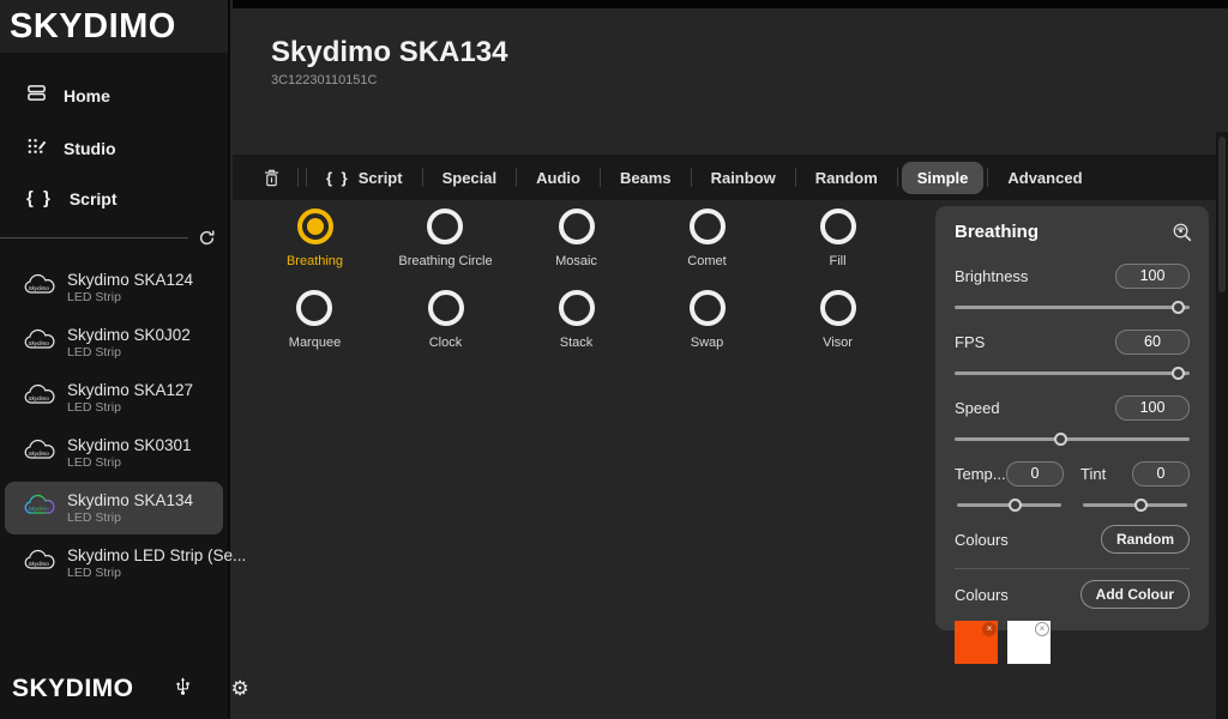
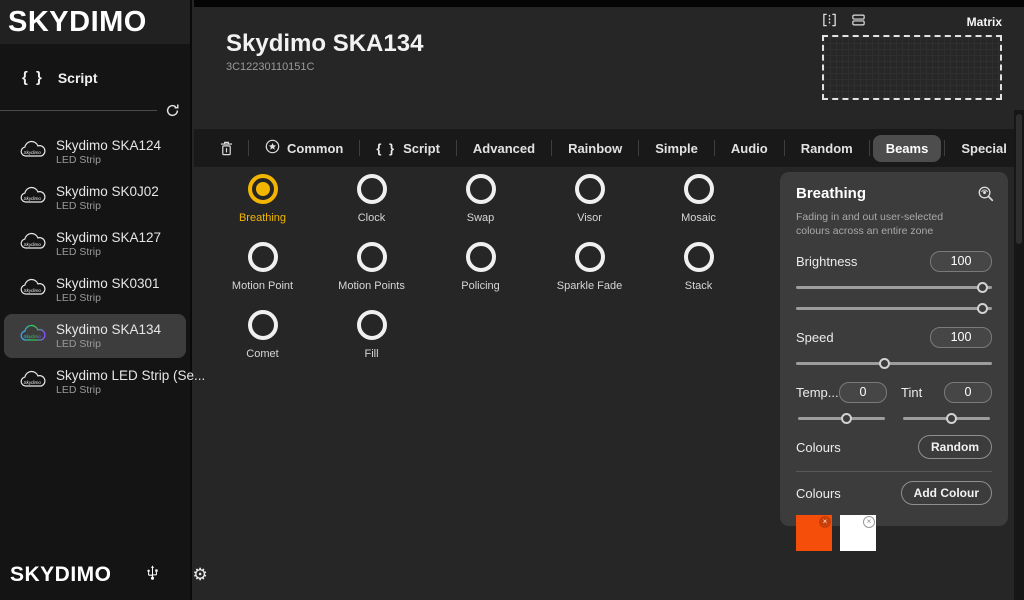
  SKYDIMO
- Home
- Studio
  { }
  Script
  Skydimo SKA124
  LED Strip
  Skydimo SK0J02
  LED Strip
  Skydimo SKA127
  LED Strip
  Skydimo SK0301
  LED Strip
  Skydimo SKA134
  LED Strip
  Skydimo LED Strip (Se...
  LED Strip
  SKYDIMO
  ⚙
  Skydimo SKA134
  3C12230110151C
+ Matrix
+ Common
  { }
  Script
- Special
+ Advanced
- Audio
+ Rainbow
- Beams
+ Simple
- Rainbow
+ Audio
  Random
- Simple
+ Beams
- Advanced
+ Special
  Breathing
- Breathing Circle
- Mosaic
+ Clock
- Comet
+ Swap
- Fill
+ Visor
- Marquee
- Clock
+ Mosaic
+ Motion Point
+ Motion Points
+ Policing
+ Sparkle Fade
  Stack
- Swap
+ Comet
- Visor
+ Fill
  Breathing
+ Fading in and out user-selected colours across an entire zone
  Brightness
  100
- FPS
- 60
  Speed
  100
  Temp...
  0
  Tint
  0
  Colours
  Random
  Colours
  Add Colour
  ×
  ×
